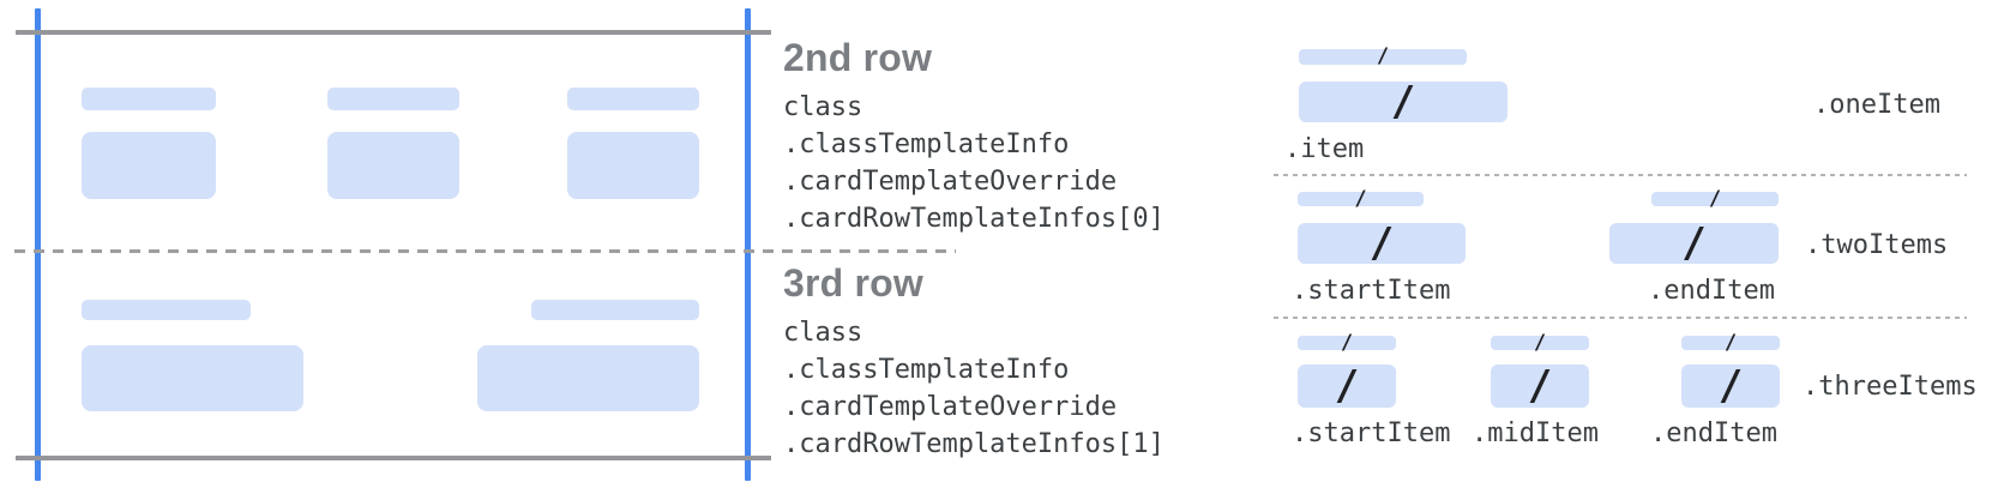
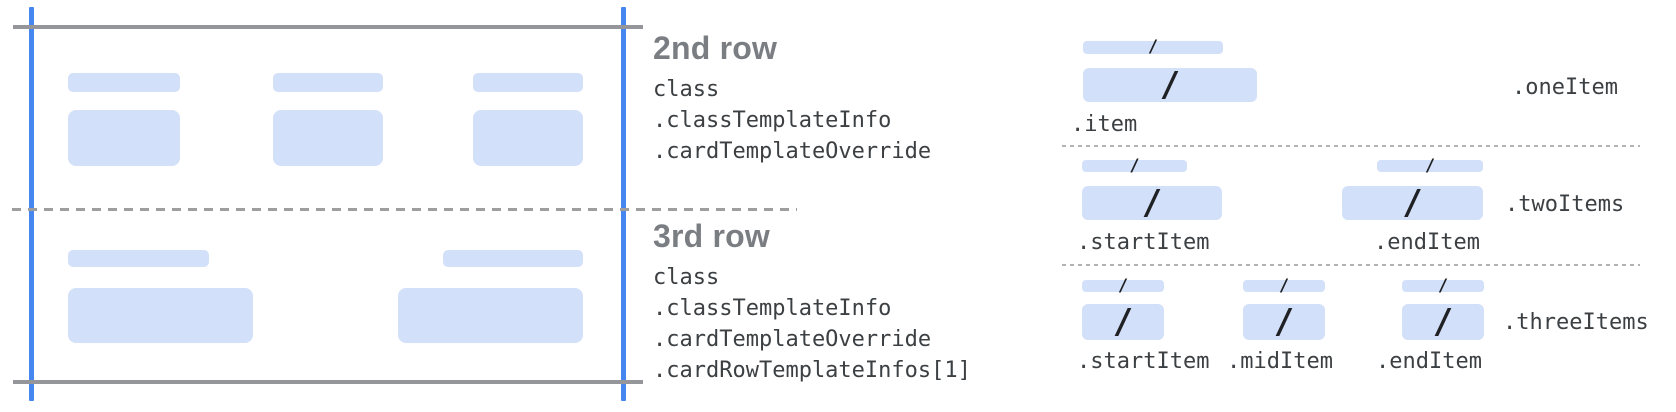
  2nd row
  class
  .classTemplateInfo
  .cardTemplateOverride
- .cardRowTemplateInfos[0]
  3rd row
  class
  .classTemplateInfo
  .cardTemplateOverride
  .cardRowTemplateInfos[1]
  /
  /
  .item
  .oneItem
  /
  /
  .startItem
  /
  /
  .endItem
  .twoItems
  /
  /
  .startItem
  /
  /
  .midItem
  /
  /
  .endItem
  .threeItems
